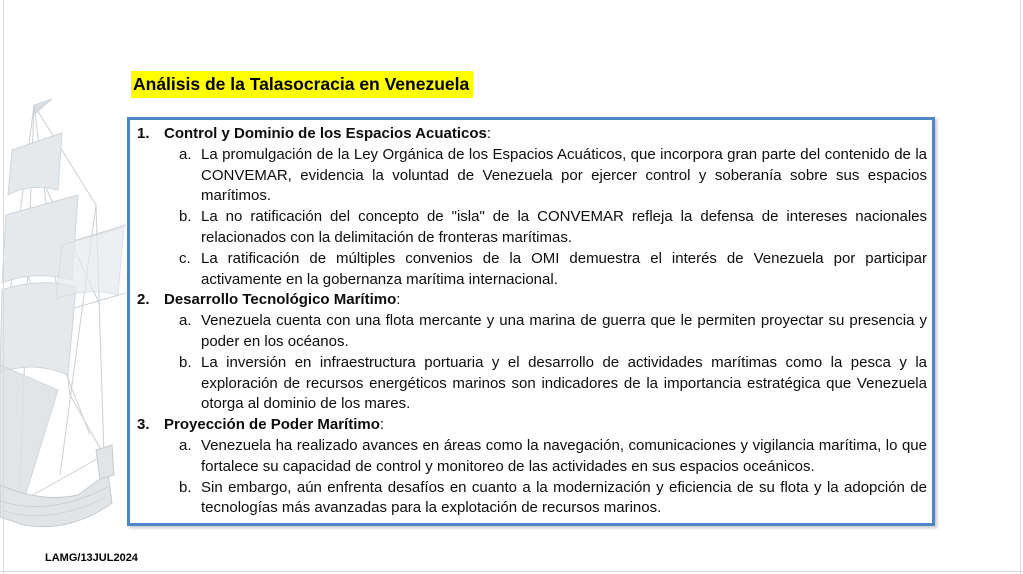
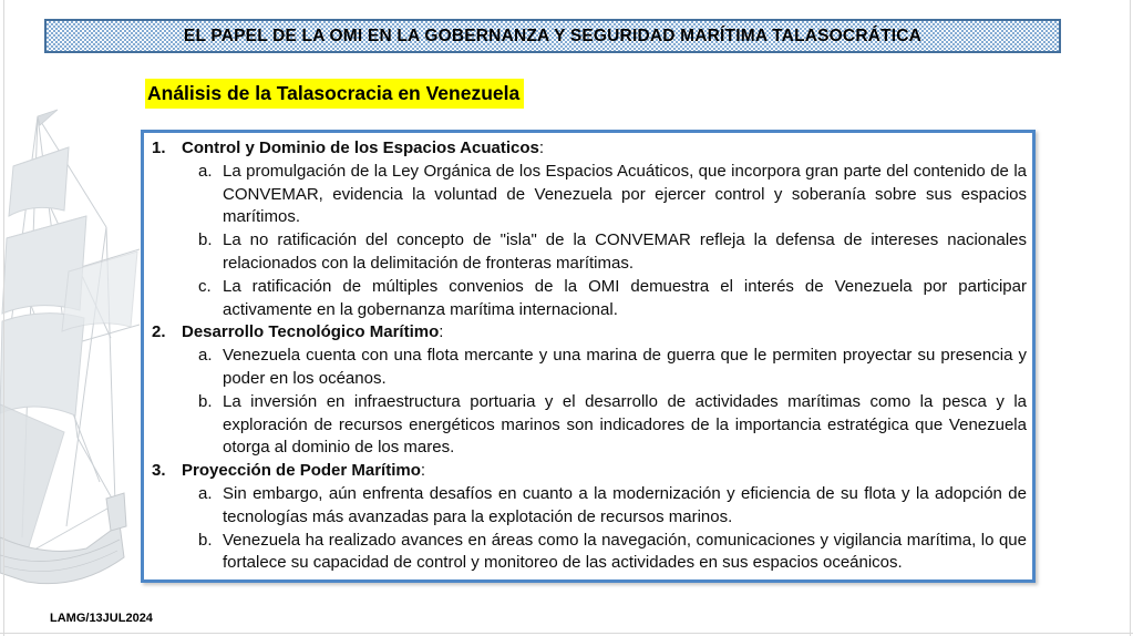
+ EL PAPEL DE LA OMI EN LA GOBERNANZA Y SEGURIDAD MARÍTIMA TALASOCRÁTICA
  Análisis de la Talasocracia en Venezuela
  1.
  Control y Dominio de los Espacios Acuaticos:
  a.
  La promulgación de la Ley Orgánica de los Espacios Acuáticos, que incorpora gran parte del contenido de la CONVEMAR, evidencia la voluntad de Venezuela por ejercer control y soberanía sobre sus espacios marítimos.
  b.
  La no ratificación del concepto de "isla" de la CONVEMAR refleja la defensa de intereses nacionales relacionados con la delimitación de fronteras marítimas.
  c.
  La ratificación de múltiples convenios de la OMI demuestra el interés de Venezuela por participar activamente en la gobernanza marítima internacional.
  2.
  Desarrollo Tecnológico Marítimo:
  a.
  Venezuela cuenta con una flota mercante y una marina de guerra que le permiten proyectar su presencia y poder en los océanos.
  b.
  La inversión en infraestructura portuaria y el desarrollo de actividades marítimas como la pesca y la exploración de recursos energéticos marinos son indicadores de la importancia estratégica que Venezuela otorga al dominio de los mares.
  3.
  Proyección de Poder Marítimo:
  a.
- Venezuela ha realizado avances en áreas como la navegación, comunicaciones y vigilancia marítima, lo que fortalece su capacidad de control y monitoreo de las actividades en sus espacios oceánicos.
+ Sin embargo, aún enfrenta desafíos en cuanto a la modernización y eficiencia de su flota y la adopción de tecnologías más avanzadas para la explotación de recursos marinos.
  b.
- Sin embargo, aún enfrenta desafíos en cuanto a la modernización y eficiencia de su flota y la adopción de tecnologías más avanzadas para la explotación de recursos marinos.
+ Venezuela ha realizado avances en áreas como la navegación, comunicaciones y vigilancia marítima, lo que fortalece su capacidad de control y monitoreo de las actividades en sus espacios oceánicos.
  LAMG/13JUL2024
